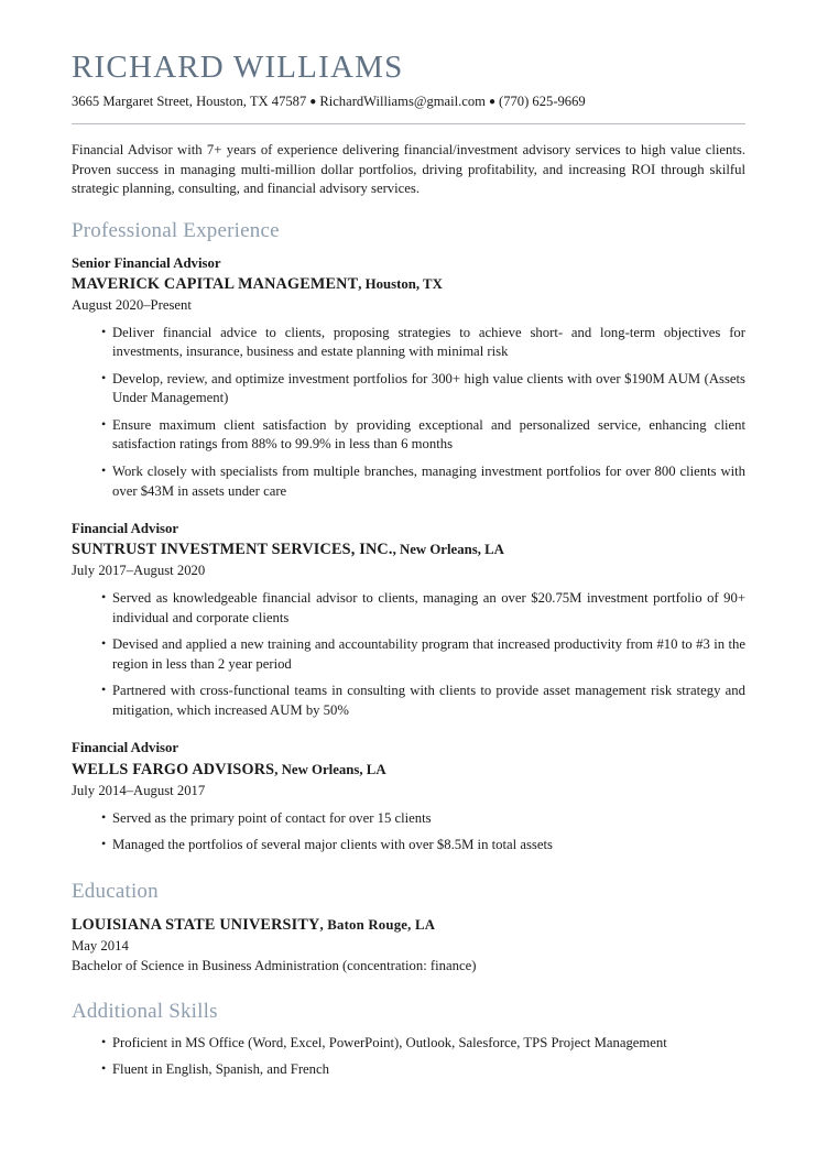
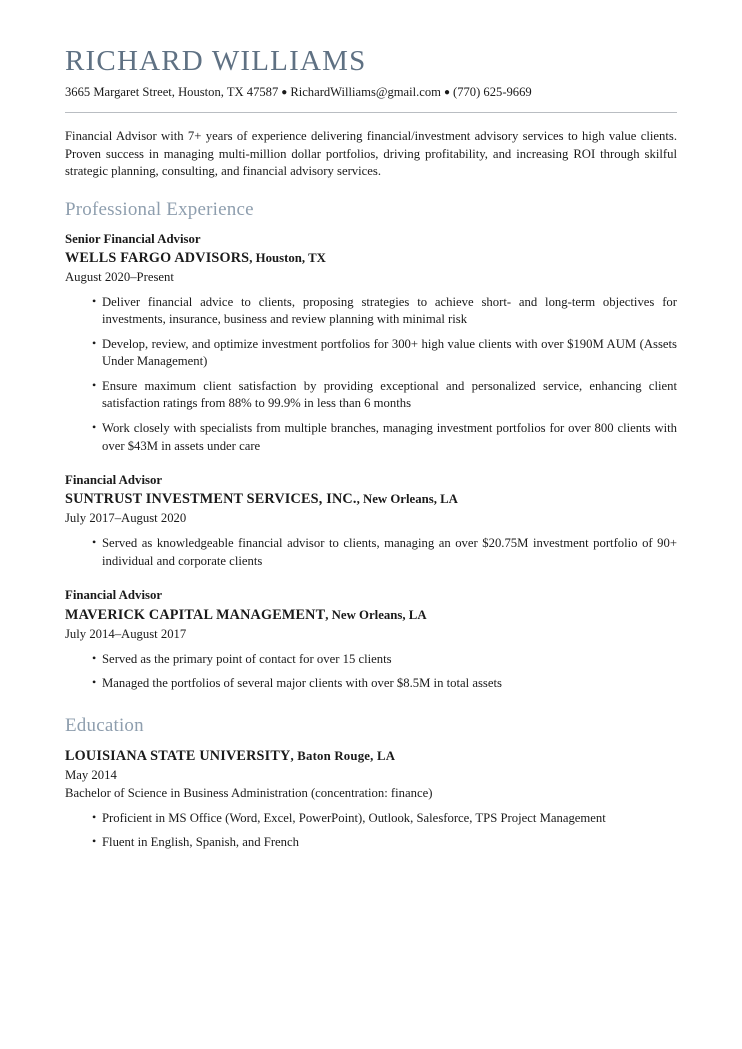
  RICHARD WILLIAMS
  3665 Margaret Street, Houston, TX 47587 ● RichardWilliams@gmail.com ● (770) 625-9669
  Financial Advisor with 7+ years of experience delivering financial/investment advisory services to high value clients. Proven success in managing multi-million dollar portfolios, driving profitability, and increasing ROI through skilful strategic planning, consulting, and financial advisory services.
  Professional Experience
  Senior Financial Advisor
- MAVERICK CAPITAL MANAGEMENT, Houston, TX
+ WELLS FARGO ADVISORS, Houston, TX
  August 2020–Present
- Deliver financial advice to clients, proposing strategies to achieve short- and long-term objectives for investments, insurance, business and estate planning with minimal risk
+ Deliver financial advice to clients, proposing strategies to achieve short- and long-term objectives for investments, insurance, business and review planning with minimal risk
  Develop, review, and optimize investment portfolios for 300+ high value clients with over $190M AUM (Assets Under Management)
  Ensure maximum client satisfaction by providing exceptional and personalized service, enhancing client satisfaction ratings from 88% to 99.9% in less than 6 months
  Work closely with specialists from multiple branches, managing investment portfolios for over 800 clients with over $43M in assets under care
  Financial Advisor
  SUNTRUST INVESTMENT SERVICES, INC., New Orleans, LA
  July 2017–August 2020
  Served as knowledgeable financial advisor to clients, managing an over $20.75M investment portfolio of 90+ individual and corporate clients
- Devised and applied a new training and accountability program that increased productivity from #10 to #3 in the region in less than 2 year period
- Partnered with cross-functional teams in consulting with clients to provide asset management risk strategy and mitigation, which increased AUM by 50%
  Financial Advisor
- WELLS FARGO ADVISORS, New Orleans, LA
+ MAVERICK CAPITAL MANAGEMENT, New Orleans, LA
  July 2014–August 2017
  Served as the primary point of contact for over 15 clients
  Managed the portfolios of several major clients with over $8.5M in total assets
  Education
  LOUISIANA STATE UNIVERSITY, Baton Rouge, LA
  May 2014
  Bachelor of Science in Business Administration (concentration: finance)
- Additional Skills
  Proficient in MS Office (Word, Excel, PowerPoint), Outlook, Salesforce, TPS Project Management
  Fluent in English, Spanish, and French
